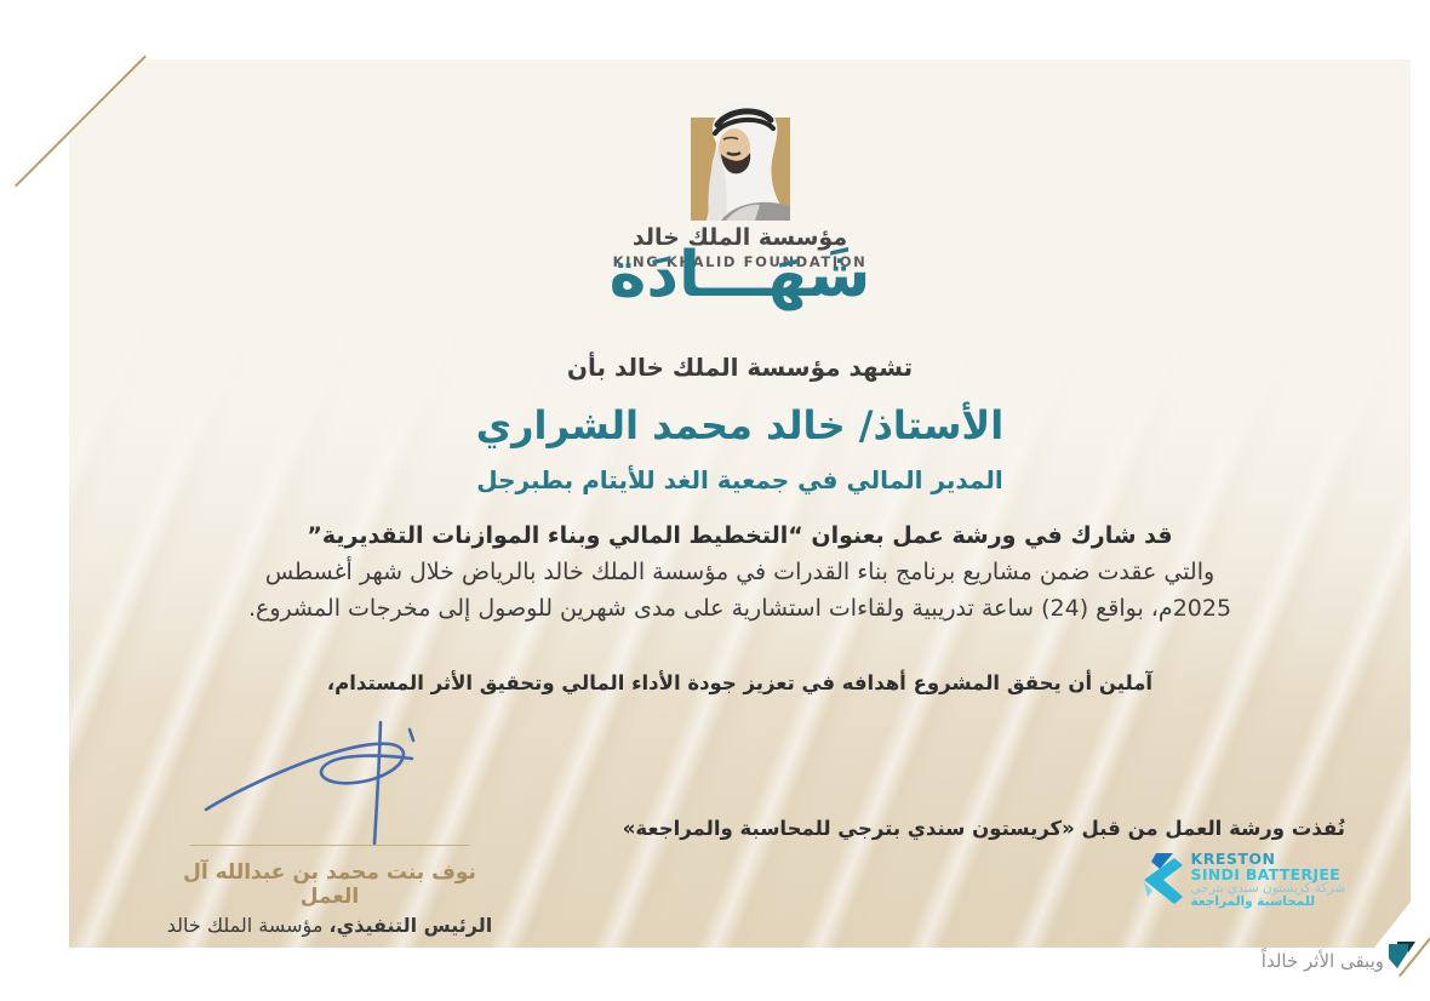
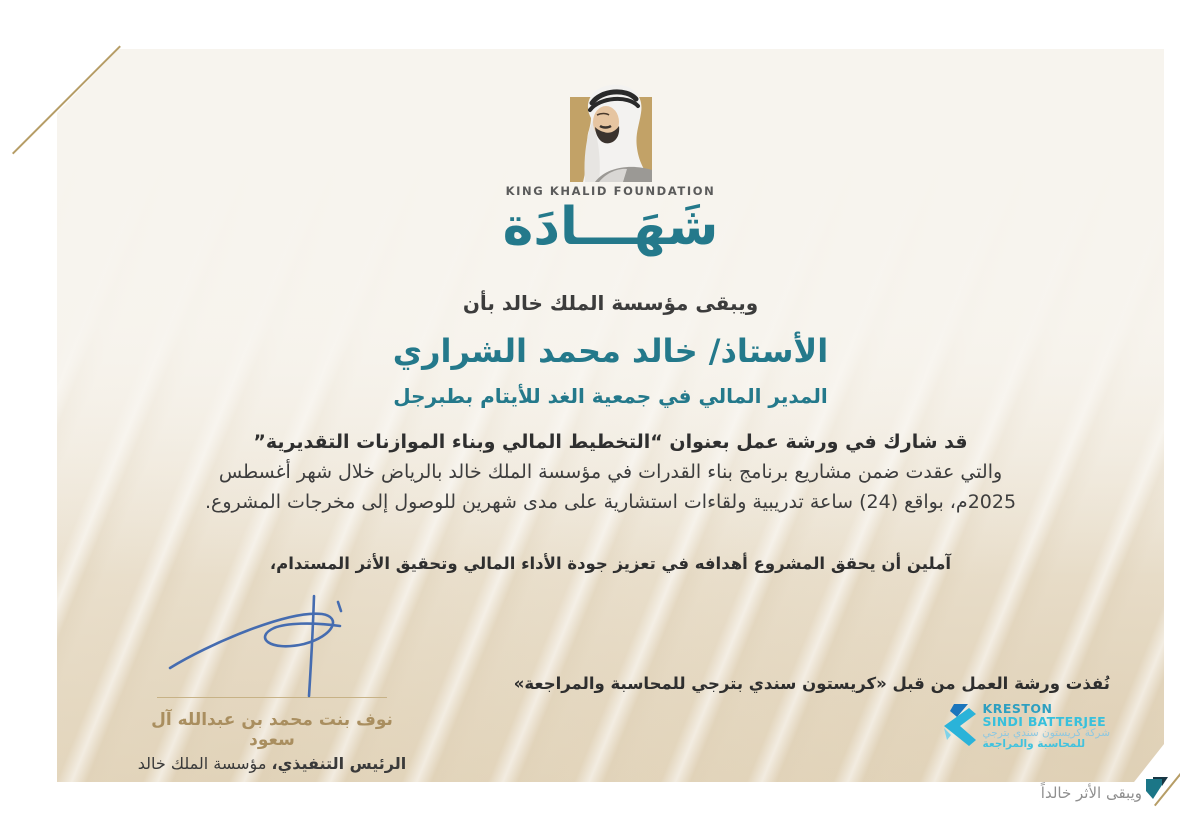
- مؤسسة الملك خالد
  KING KHALID FOUNDATION
  شَهَـــادَة
- تشهد مؤسسة الملك خالد بأن
+ ويبقى مؤسسة الملك خالد بأن
  الأستاذ/ خالد محمد الشراري
  المدير المالي في جمعية الغد للأيتام بطبرجل
  قد شارك في ورشة عمل بعنوان “التخطيط المالي وبناء الموازنات التقديرية”
  والتي عقدت ضمن مشاريع برنامج بناء القدرات في مؤسسة الملك خالد بالرياض خلال شهر أغسطس
  2025م، بواقع (24) ساعة تدريبية ولقاءات استشارية على مدى شهرين للوصول إلى مخرجات المشروع.
  آملين أن يحقق المشروع أهدافه في تعزيز جودة الأداء المالي وتحقيق الأثر المستدام،
- نوف بنت محمد بن عبدالله آل العمل
+ نوف بنت محمد بن عبدالله آل سعود
  الرئيس التنفيذي، مؤسسة الملك خالد
  نُفذت ورشة العمل من قبل «كريستون سندي بترجي للمحاسبة والمراجعة»
  KRESTON
  SINDI BATTERJEE
  شركة كريستون سندي بترجي
  للمحاسبة والمراجعة
  ويبقى الأثر خالداً
